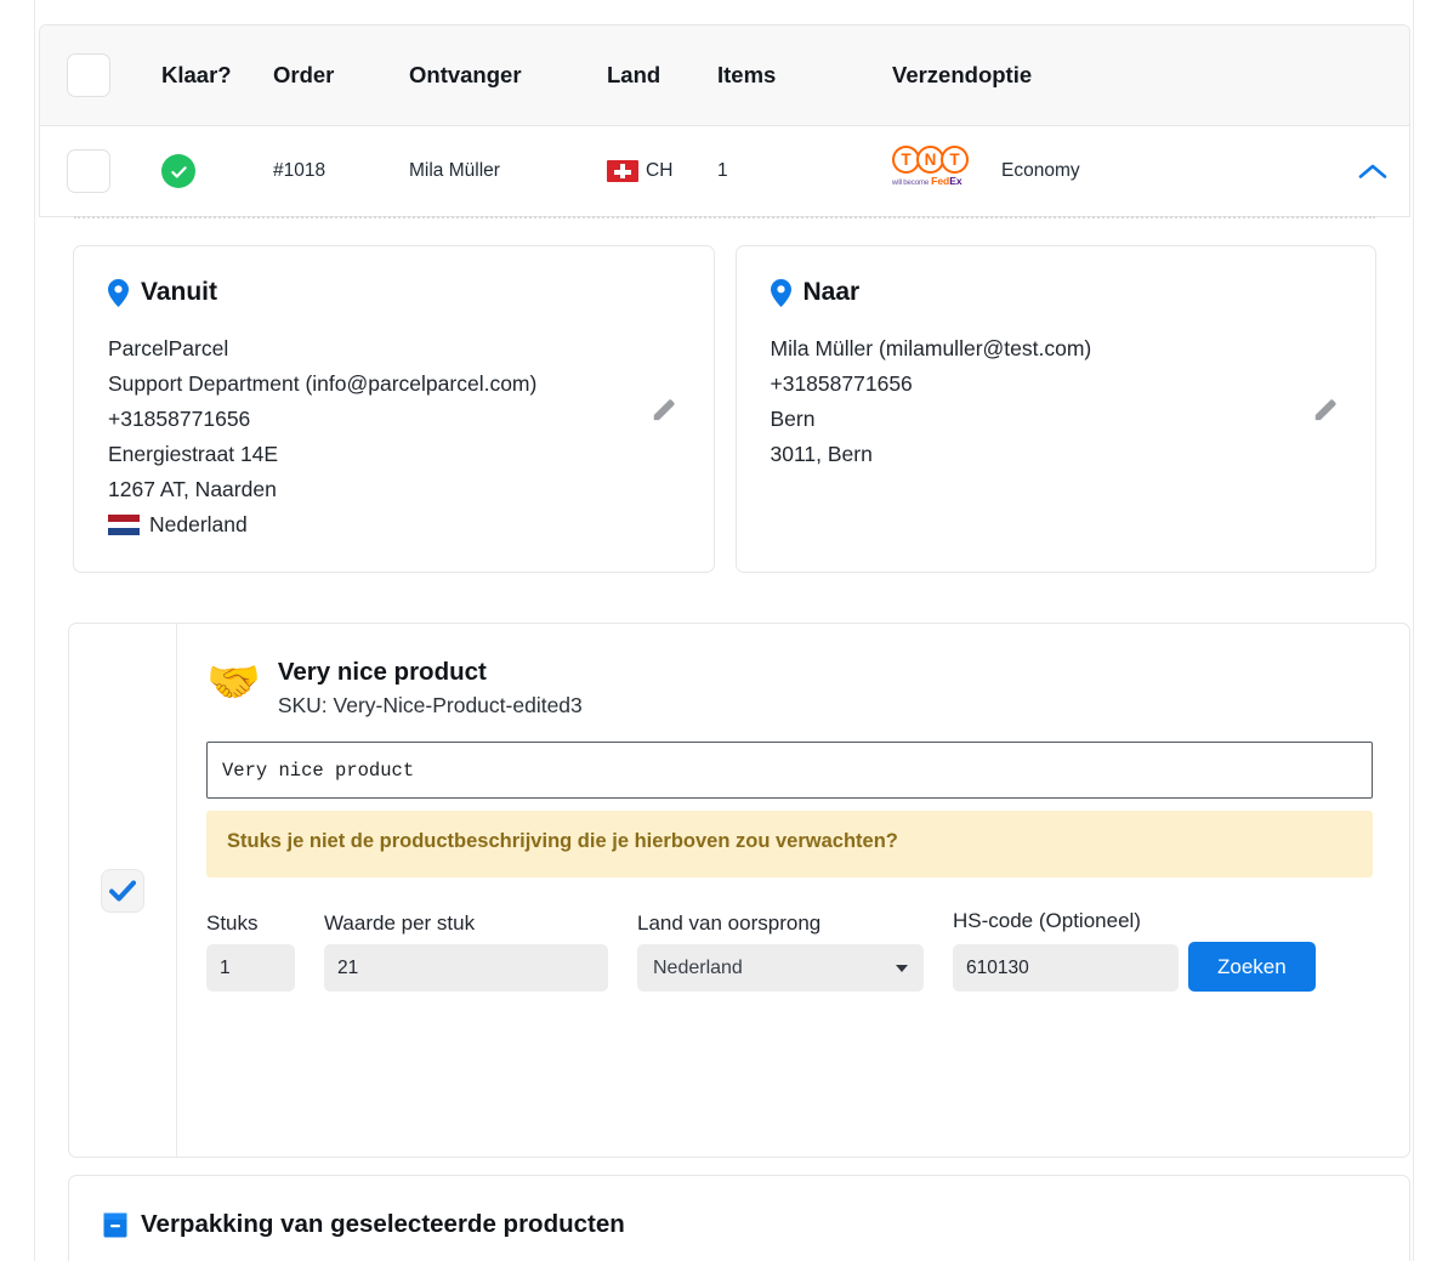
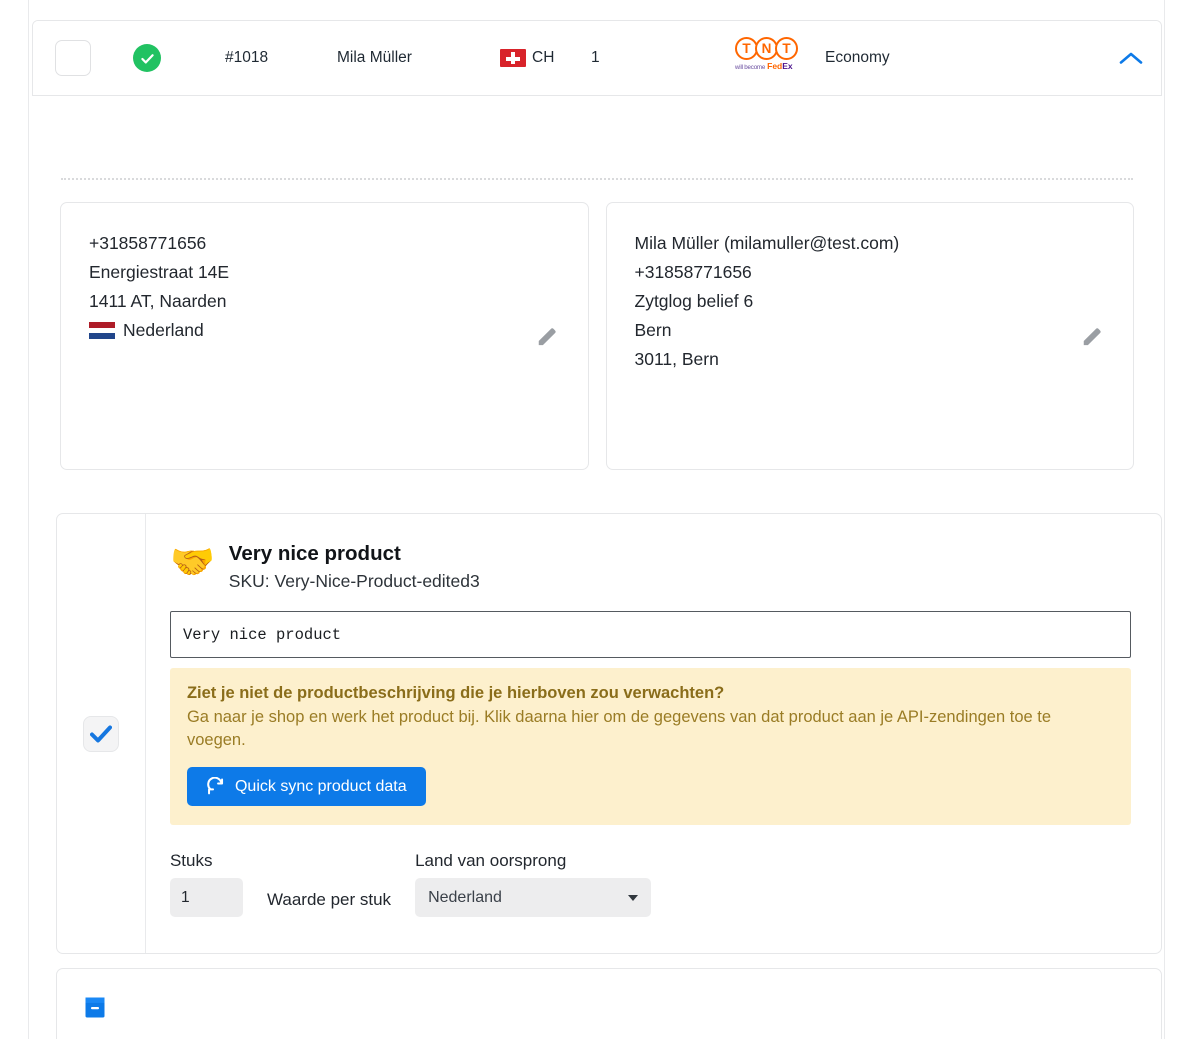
- Klaar?
- Order
- Ontvanger
- Land
- Items
- Verzendoptie
  #1018
  Mila Müller
  CH
  1
  T
  N
  T
  FedEx
  Economy
- Vanuit
- ParcelParcel
- Support Department (info@parcelparcel.com)
  +31858771656
  Energiestraat 14E
- 1267 AT, Naarden
+ 1411 AT, Naarden
  Nederland
- Naar
  Mila Müller (milamuller@test.com)
  +31858771656
+ Zytglog belief 6
  Bern
  3011, Bern
  🤝
  Very nice product
  SKU: Very-Nice-Product-edited3
  Very nice product
- Stuks je niet de productbeschrijving die je hierboven zou verwachten?
+ Ziet je niet de productbeschrijving die je hierboven zou verwachten?
+ Ga naar je shop en werk het product bij. Klik daarna hier om de gegevens van dat product aan je API-zendingen toe te voegen.
+ Quick sync product data
  Stuks
  1
  Waarde per stuk
- 21
  Land van oorsprong
  Nederland
- HS-code (Optioneel)
- 610130
- Zoeken
- Verpakking van geselecteerde producten
